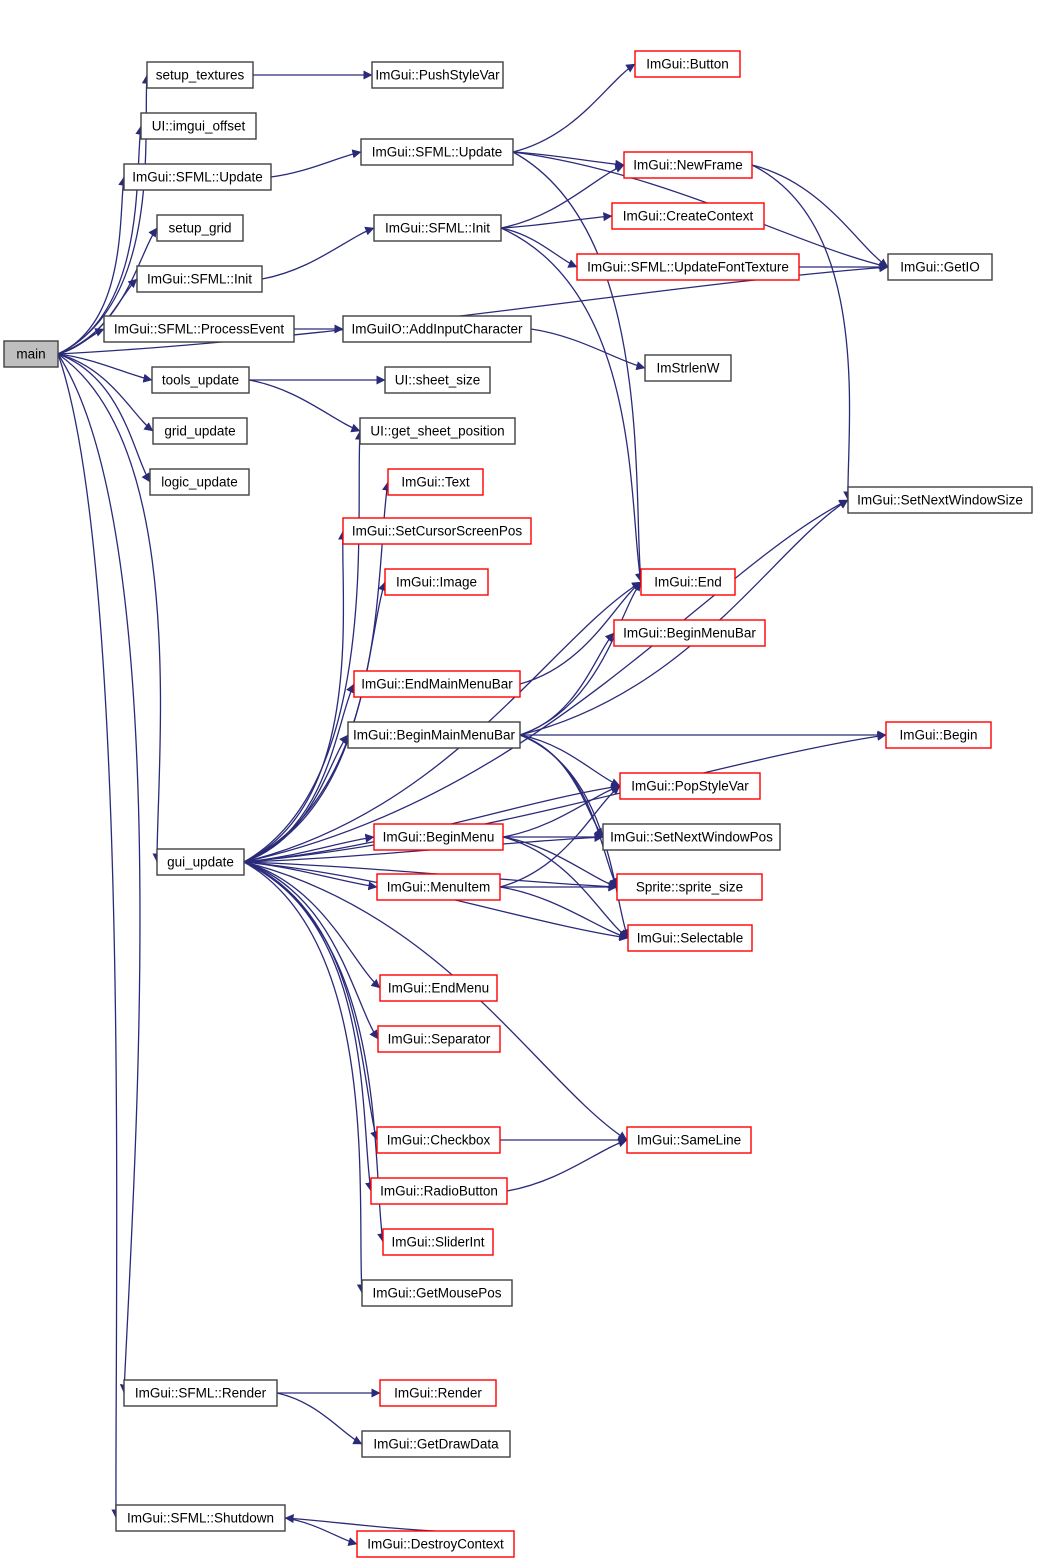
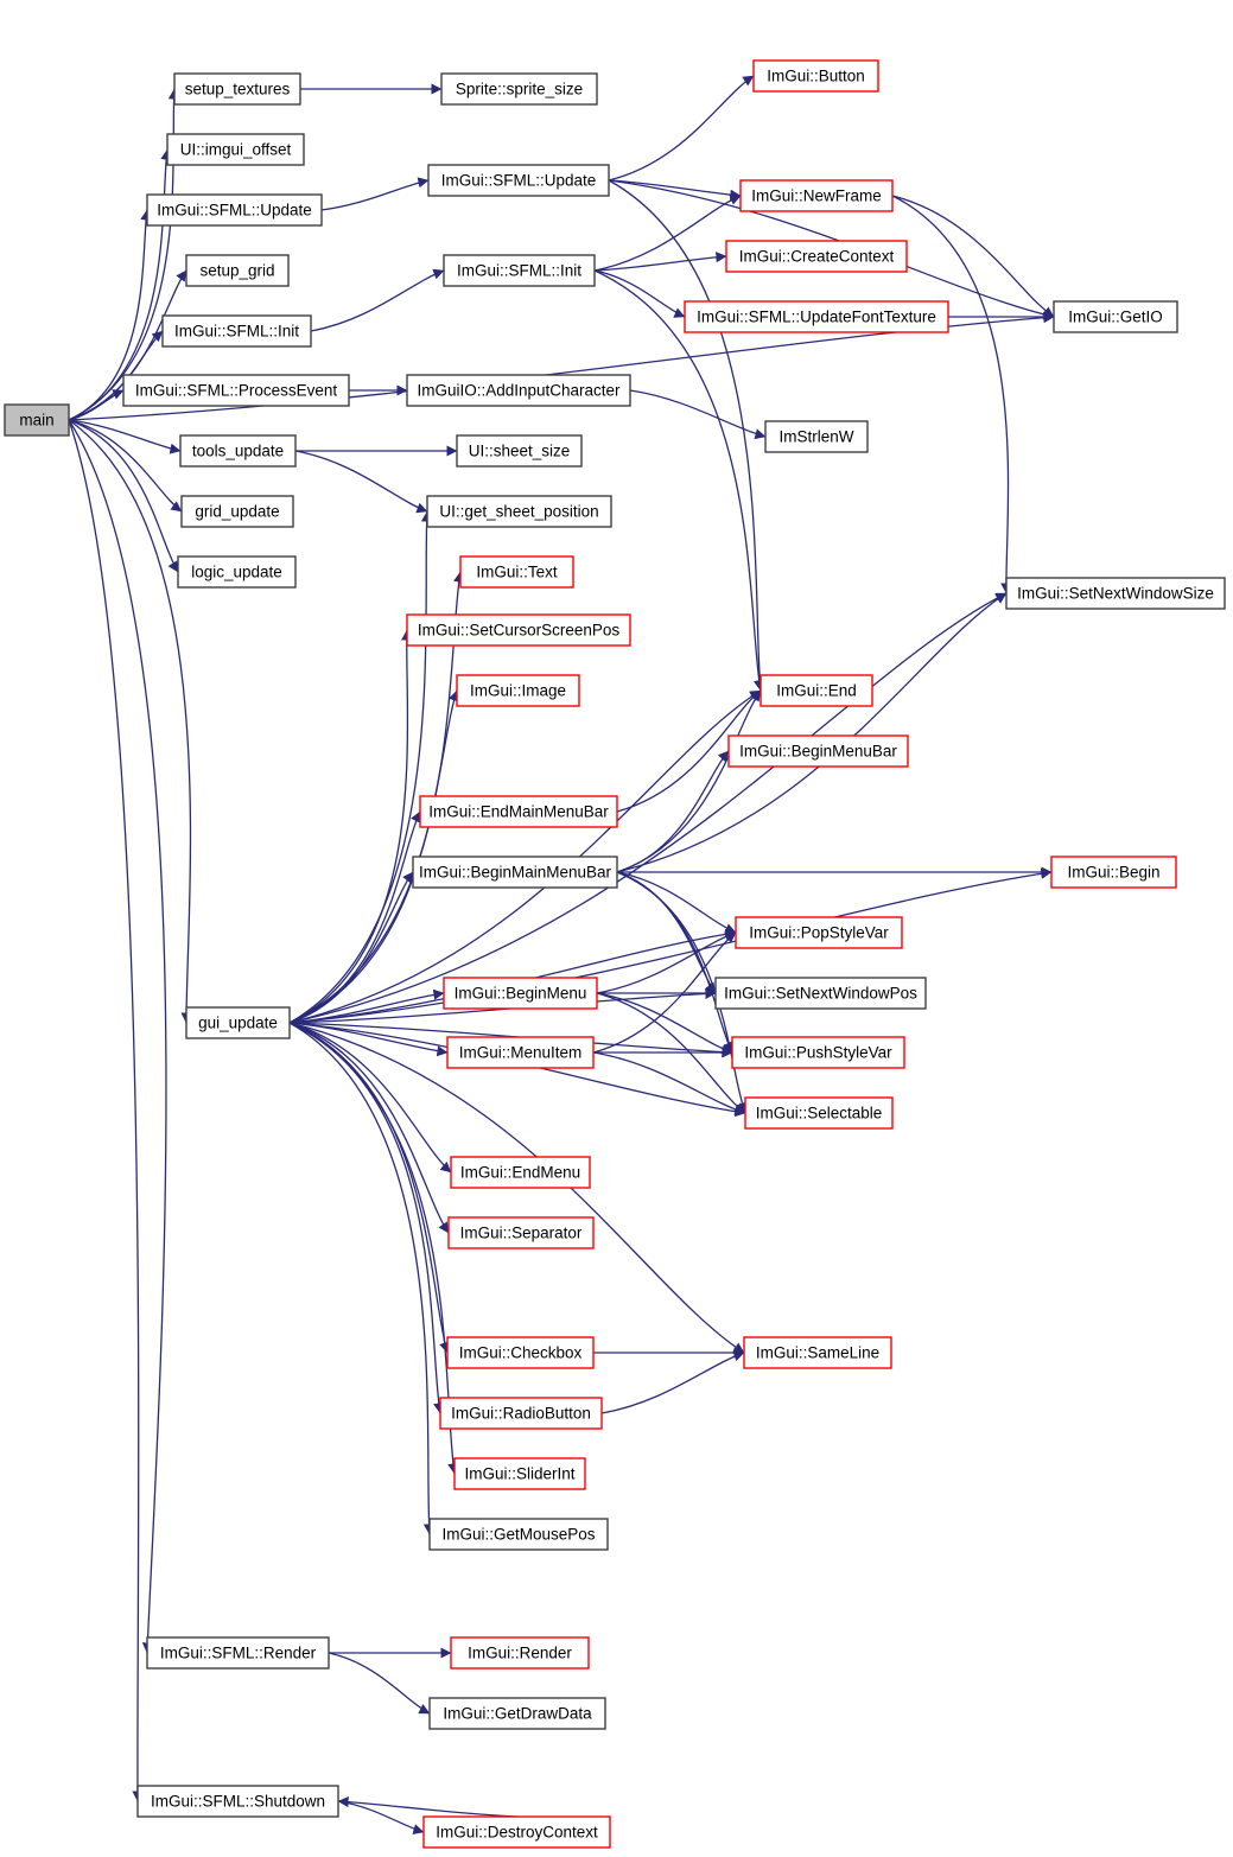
  main
  setup_textures
- ImGui::PushStyleVar
+ Sprite::sprite_size
  UI::imgui_offset
  ImGui::SFML::Update
  ImGui::SFML::Update
  setup_grid
  ImGui::SFML::Init
  ImGui::SFML::Init
  ImGui::SFML::ProcessEvent
  ImGuiIO::AddInputCharacter
  tools_update
  UI::sheet_size
  grid_update
  UI::get_sheet_position
  logic_update
  ImStrlenW
  ImGui::Button
  ImGui::NewFrame
  ImGui::CreateContext
  ImGui::SFML::UpdateFontTexture
  ImGui::GetIO
  ImGui::SetNextWindowSize
  ImGui::Text
  ImGui::SetCursorScreenPos
  ImGui::Image
  ImGui::End
  ImGui::BeginMenuBar
  ImGui::EndMainMenuBar
  ImGui::BeginMainMenuBar
  ImGui::Begin
  ImGui::PopStyleVar
  gui_update
  ImGui::BeginMenu
  ImGui::SetNextWindowPos
  ImGui::MenuItem
- Sprite::sprite_size
+ ImGui::PushStyleVar
  ImGui::Selectable
  ImGui::EndMenu
  ImGui::Separator
  ImGui::Checkbox
  ImGui::SameLine
  ImGui::RadioButton
  ImGui::SliderInt
  ImGui::GetMousePos
  ImGui::SFML::Render
  ImGui::Render
  ImGui::GetDrawData
  ImGui::SFML::Shutdown
  ImGui::DestroyContext
